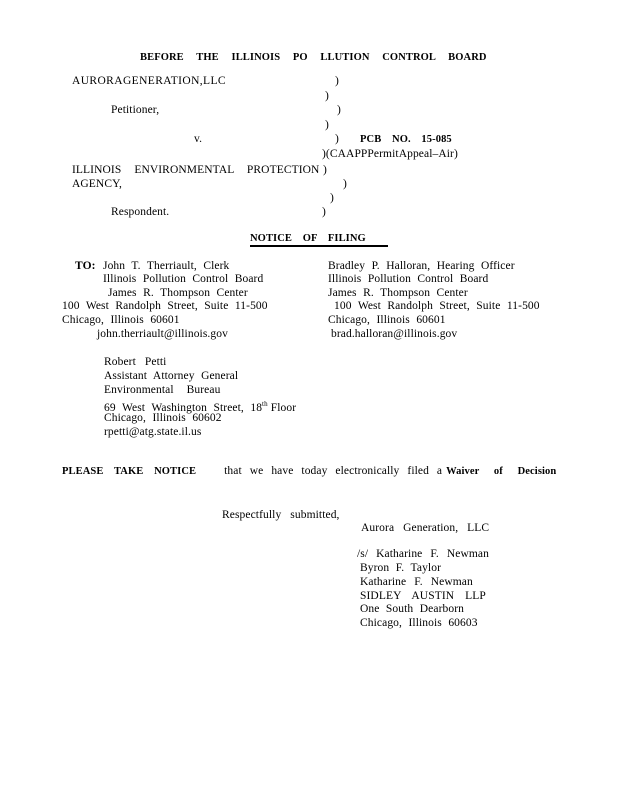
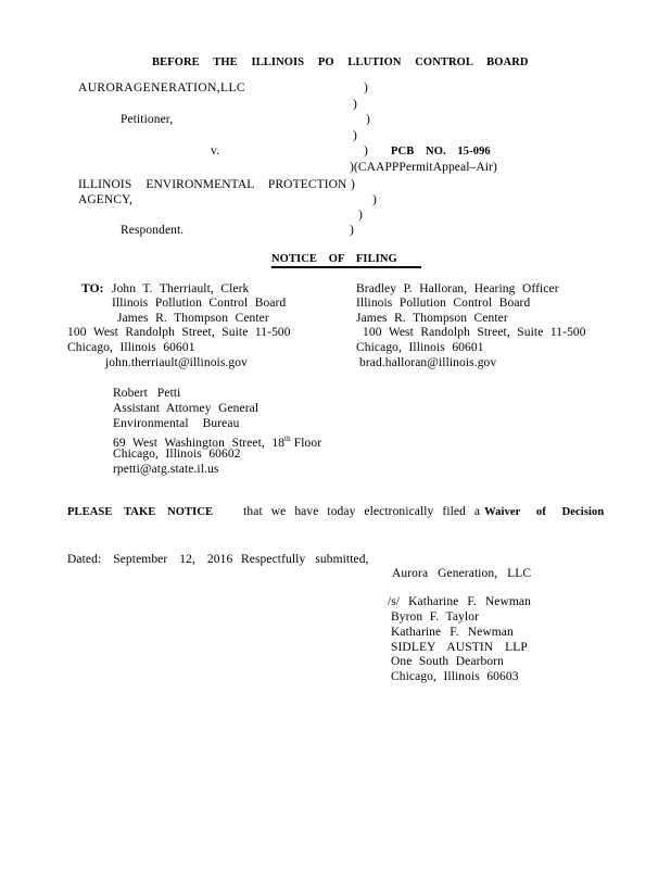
  BEFORE THE ILLINOIS PO LLUTION CONTROL BOARD
  AURORAGENERATION,LLC
  Petitioner,
  v.
  ILLINOIS ENVIRONMENTAL PROTECTION
  AGENCY,
  Respondent.
  )
  )
  )
  )
  )
  )(CAAPPPermitAppeal–Air)
  )
  )
  )
  )
- PCB NO. 15-085
+ PCB NO. 15-096
  NOTICE OF FILING
  TO:
  John T. Therriault, Clerk
  Illinois Pollution Control Board
  James R. Thompson Center
  100 West Randolph Street, Suite 11-500
  Chicago, Illinois 60601
  john.therriault@illinois.gov
  Bradley P. Halloran, Hearing Officer
  Illinois Pollution Control Board
  James R. Thompson Center
  100 West Randolph Street, Suite 11-500
  Chicago, Illinois 60601
  brad.halloran@illinois.gov
  Robert Petti
  Assistant Attorney General
  Environmental Bureau
  69 West Washington Street, 18th Floor
  Chicago, Illinois 60602
  rpetti@atg.state.il.us
  PLEASE TAKE NOTICE that we have today electronically filed a Waiver of Decision
+ Dated: September 12, 2016
  Respectfully submitted,
  Aurora Generation, LLC
  /s/ Katharine F. Newman
  Byron F. Taylor
  Katharine F. Newman
  SIDLEY AUSTIN LLP
  One South Dearborn
  Chicago, Illinois 60603
